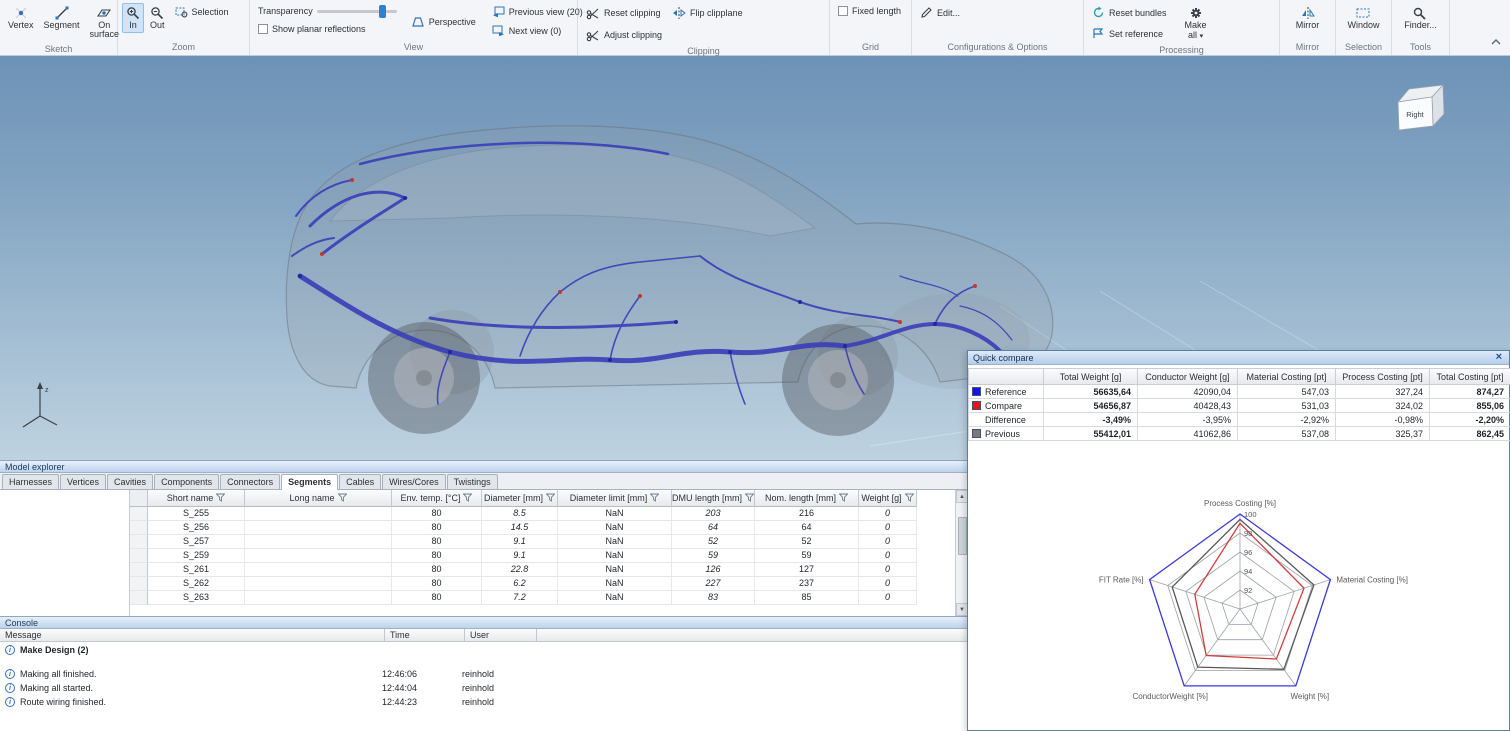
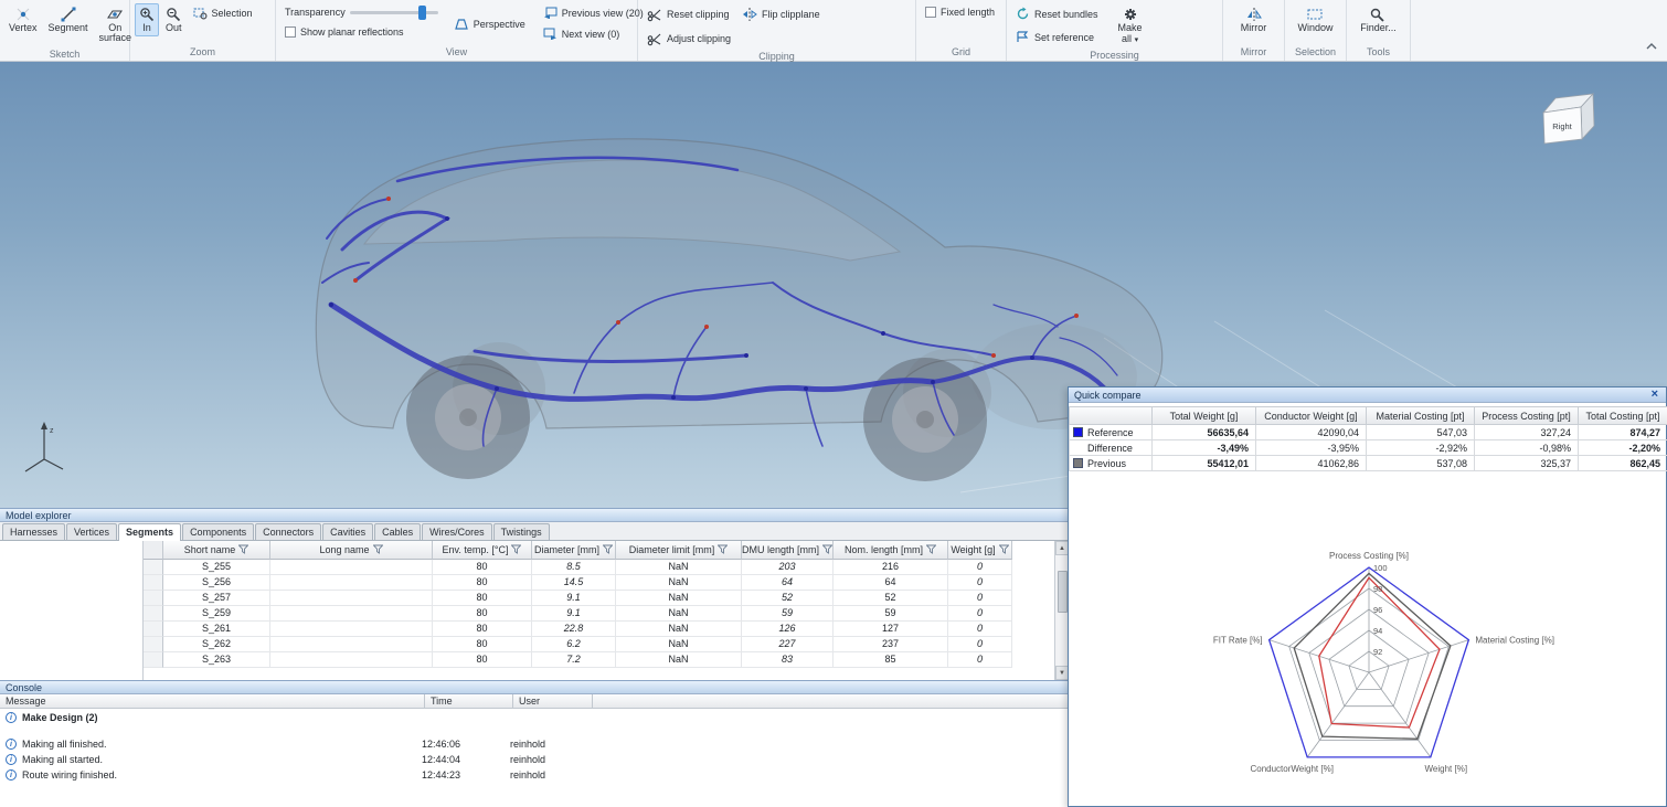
  Vertex
  Segment
  On surface
  Sketch
  In
  Out
  Selection
  Zoom
  Transparency
  Show planar reflections
  Perspective
  Previous view (20)
  Next view (0)
  View
  Reset clipping
  Adjust clipping
  Flip clipplane
  Clipping
  Fixed length
  Grid
- Edit...
- Configurations & Options
  Reset bundles
  Set reference
  Make
  all
  Processing
  Mirror
  Mirror
  Window
  Selection
  Finder...
  Tools
  Right
  Model explorer
  Harnesses
  Vertices
- Cavities
+ Segments
  Components
  Connectors
- Segments
+ Cavities
  Cables
  Wires/Cores
  Twistings
  Short name
  Long name
  Env. temp. [°C]
  Diameter [mm]
  Diameter limit [mm]
  DMU length [mm]
  Nom. length [mm]
  Weight [g]
  S_255
  80
  8.5
  NaN
  203
  216
  0
  S_256
  80
  14.5
  NaN
  64
  64
  0
  S_257
  80
  9.1
  NaN
  52
  52
  0
  S_259
  80
  9.1
  NaN
  59
  59
  0
  S_261
  80
  22.8
  NaN
  126
  127
  0
  S_262
  80
  6.2
  NaN
  227
  237
  0
  S_263
  80
  7.2
  NaN
  83
  85
  0
  Console
  Message
  Time
  User
  Make Design (2)
  Making all finished.
  12:46:06
  reinhold
  Making all started.
  12:44:04
  reinhold
  Route wiring finished.
  12:44:23
  reinhold
  Quick compare
  ×
  Total Weight [g]
  Conductor Weight [g]
  Material Costing [pt]
  Process Costing [pt]
  Total Costing [pt]
  Reference
  56635,64
  42090,04
  547,03
  327,24
  874,27
- Compare
- 54656,87
- 40428,43
- 531,03
- 324,02
- 855,06
  Difference
  -3,49%
  -3,95%
  -2,92%
  -0,98%
  -2,20%
  Previous
  55412,01
  41062,86
  537,08
  325,37
  862,45
  100
  98
  96
  94
  92
  Process Costing [%]
  Material Costing [%]
  Weight [%]
  ConductorWeight [%]
  FIT Rate [%]
